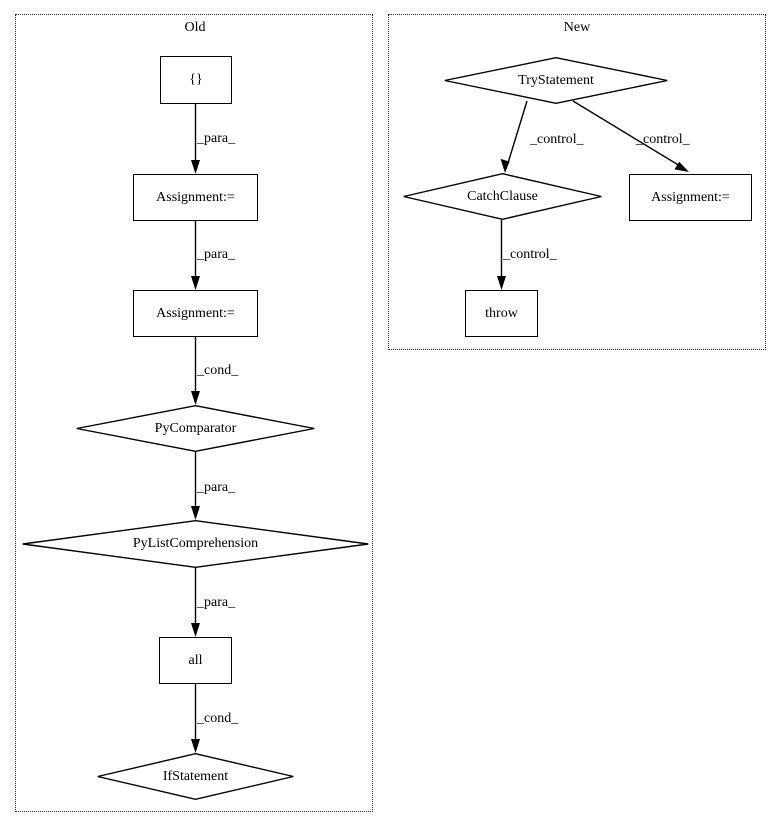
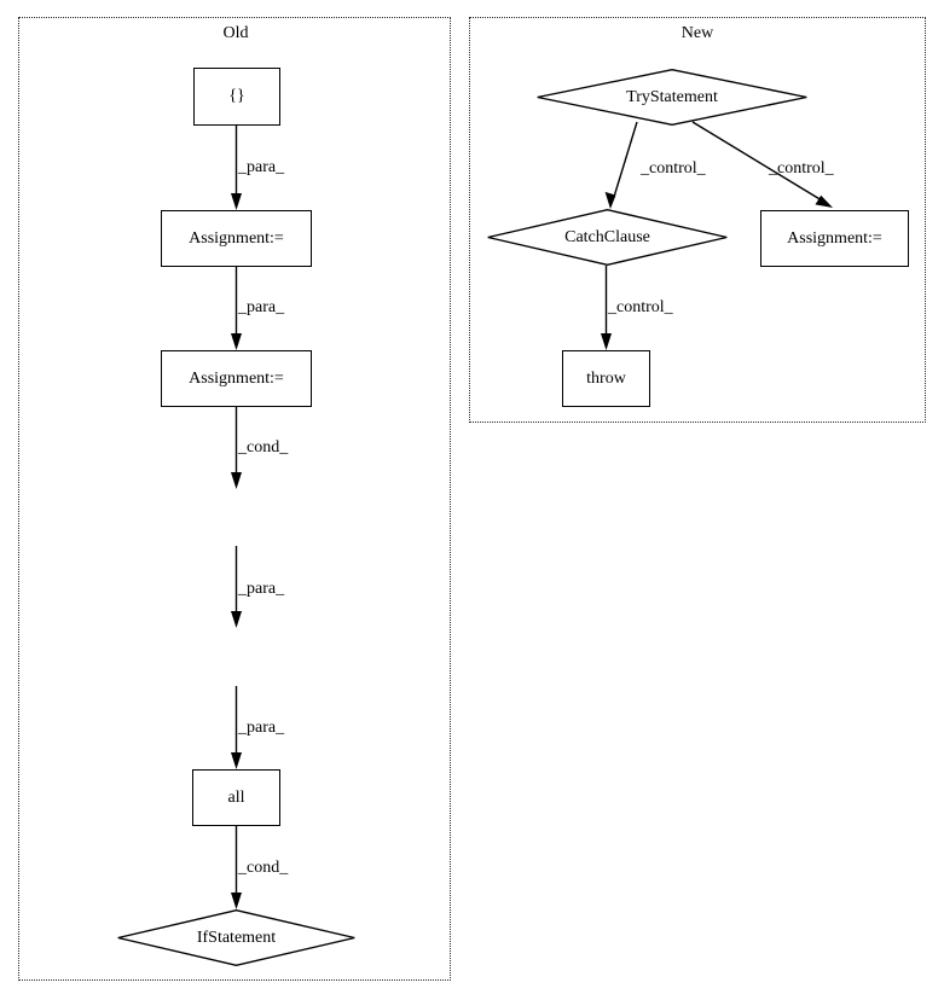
  Old
  New
  {}
  Assignment:=
  Assignment:=
- PyComparator
- PyListComprehension
  all
  IfStatement
  TryStatement
  CatchClause
  Assignment:=
  throw
  _para_
  _para_
  _cond_
  _para_
  _para_
  _cond_
  _control_
  _control_
  _control_
